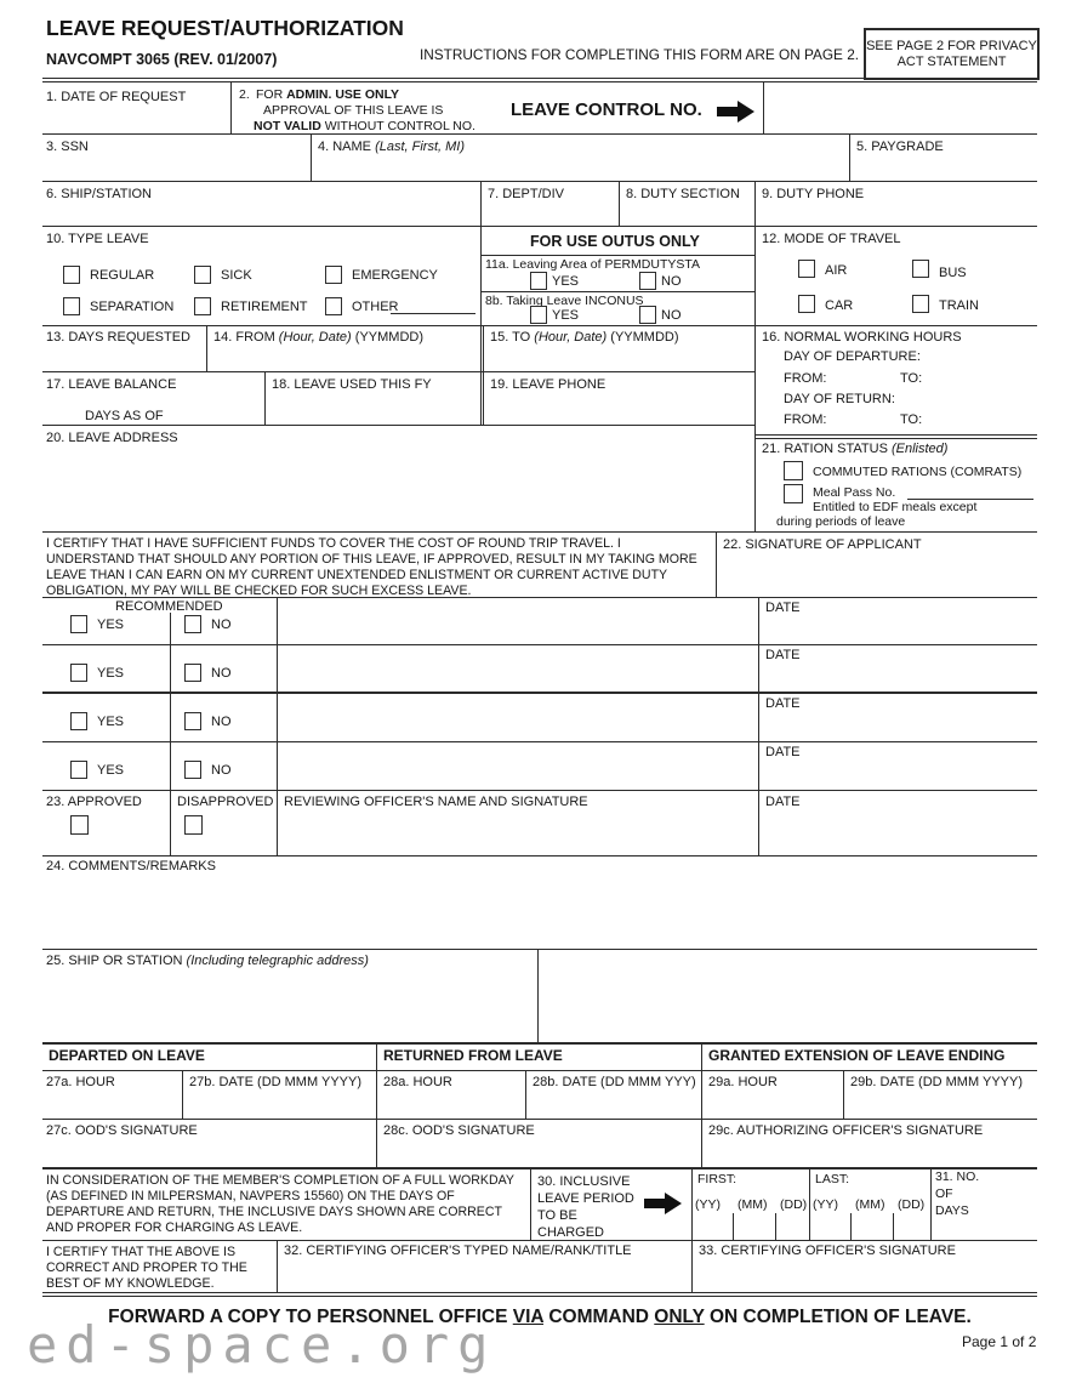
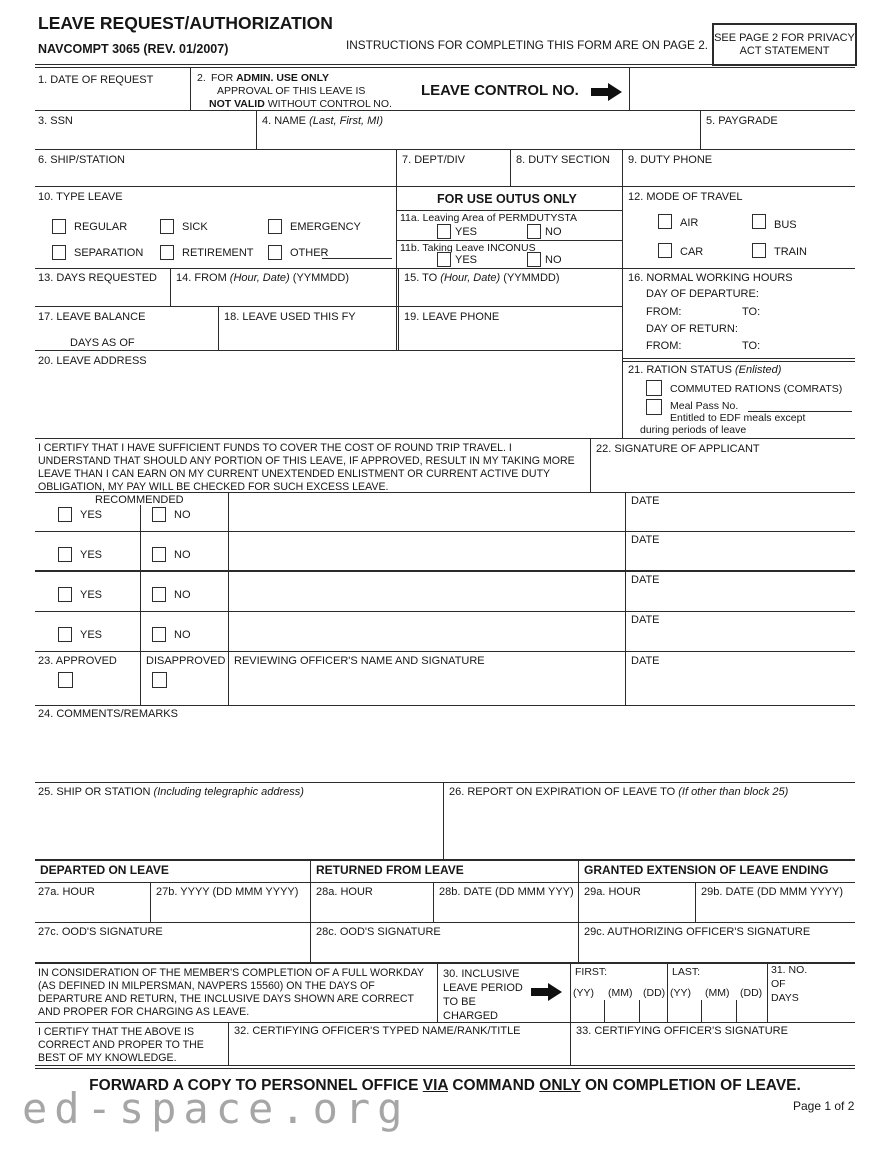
  LEAVE REQUEST/AUTHORIZATION
  NAVCOMPT 3065 (REV. 01/2007)
  INSTRUCTIONS FOR COMPLETING THIS FORM ARE ON PAGE 2.
  SEE PAGE 2 FOR PRIVACY ACT STATEMENT
  1. DATE OF REQUEST
  2.
  FOR ADMIN. USE ONLY
  APPROVAL OF THIS LEAVE IS
  NOT VALID WITHOUT CONTROL NO.
  LEAVE CONTROL NO.
  3. SSN
  4. NAME (Last, First, MI)
  5. PAYGRADE
  6. SHIP/STATION
  7. DEPT/DIV
  8. DUTY SECTION
  9. DUTY PHONE
  10. TYPE LEAVE
  REGULAR
  SICK
  EMERGENCY
  SEPARATION
  RETIREMENT
  OTHER
  FOR USE OUTUS ONLY
  11a. Leaving Area of PERMDUTYSTA
  YES
  NO
- 8b. Taking Leave INCONUS
+ 11b. Taking Leave INCONUS
  YES
  NO
  12. MODE OF TRAVEL
  AIR
  BUS
  CAR
  TRAIN
  13. DAYS REQUESTED
  14. FROM (Hour, Date) (YYMMDD)
  15. TO (Hour, Date) (YYMMDD)
  16. NORMAL WORKING HOURS
  DAY OF DEPARTURE:
  FROM:
  TO:
  DAY OF RETURN:
  FROM:
  TO:
  17. LEAVE BALANCE
  DAYS AS OF
  18. LEAVE USED THIS FY
  19. LEAVE PHONE
  20. LEAVE ADDRESS
  21. RATION STATUS (Enlisted)
  COMMUTED RATIONS (COMRATS)
  Meal Pass No.
  Entitled to EDF meals except
  during periods of leave
  I CERTIFY THAT I HAVE SUFFICIENT FUNDS TO COVER THE COST OF ROUND TRIP TRAVEL. I UNDERSTAND THAT SHOULD ANY PORTION OF THIS LEAVE, IF APPROVED, RESULT IN MY TAKING MORE LEAVE THAN I CAN EARN ON MY CURRENT UNEXTENDED ENLISTMENT OR CURRENT ACTIVE DUTY OBLIGATION, MY PAY WILL BE CHECKED FOR SUCH EXCESS LEAVE.
  22. SIGNATURE OF APPLICANT
  RECOMMENDED
  YES
  NO
  DATE
  YES
  NO
  DATE
  YES
  NO
  DATE
  YES
  NO
  DATE
  23. APPROVED
  DISAPPROVED
  REVIEWING OFFICER'S NAME AND SIGNATURE
  DATE
  24. COMMENTS/REMARKS
  25. SHIP OR STATION (Including telegraphic address)
+ 26. REPORT ON EXPIRATION OF LEAVE TO (If other than block 25)
  DEPARTED ON LEAVE
  RETURNED FROM LEAVE
  GRANTED EXTENSION OF LEAVE ENDING
  27a. HOUR
- 27b. DATE (DD MMM YYYY)
+ 27b. YYYY (DD MMM YYYY)
  28a. HOUR
  28b. DATE (DD MMM YYY)
  29a. HOUR
  29b. DATE (DD MMM YYYY)
  27c. OOD'S SIGNATURE
  28c. OOD'S SIGNATURE
  29c. AUTHORIZING OFFICER'S SIGNATURE
  IN CONSIDERATION OF THE MEMBER'S COMPLETION OF A FULL WORKDAY (AS DEFINED IN MILPERSMAN, NAVPERS 15560) ON THE DAYS OF DEPARTURE AND RETURN, THE INCLUSIVE DAYS SHOWN ARE CORRECT AND PROPER FOR CHARGING AS LEAVE.
  30. INCLUSIVE
  LEAVE PERIOD
  TO BE
  CHARGED
  FIRST:
  (YY)
  (MM)
  (DD)
  LAST:
  (YY)
  (MM)
  (DD)
  31. NO.
  OF
  DAYS
  I CERTIFY THAT THE ABOVE IS CORRECT AND PROPER TO THE BEST OF MY KNOWLEDGE.
  32. CERTIFYING OFFICER'S TYPED NAME/RANK/TITLE
  33. CERTIFYING OFFICER'S SIGNATURE
  FORWARD A COPY TO PERSONNEL OFFICE VIA COMMAND ONLY ON COMPLETION OF LEAVE.
  Page 1 of 2
  ed-space.org
